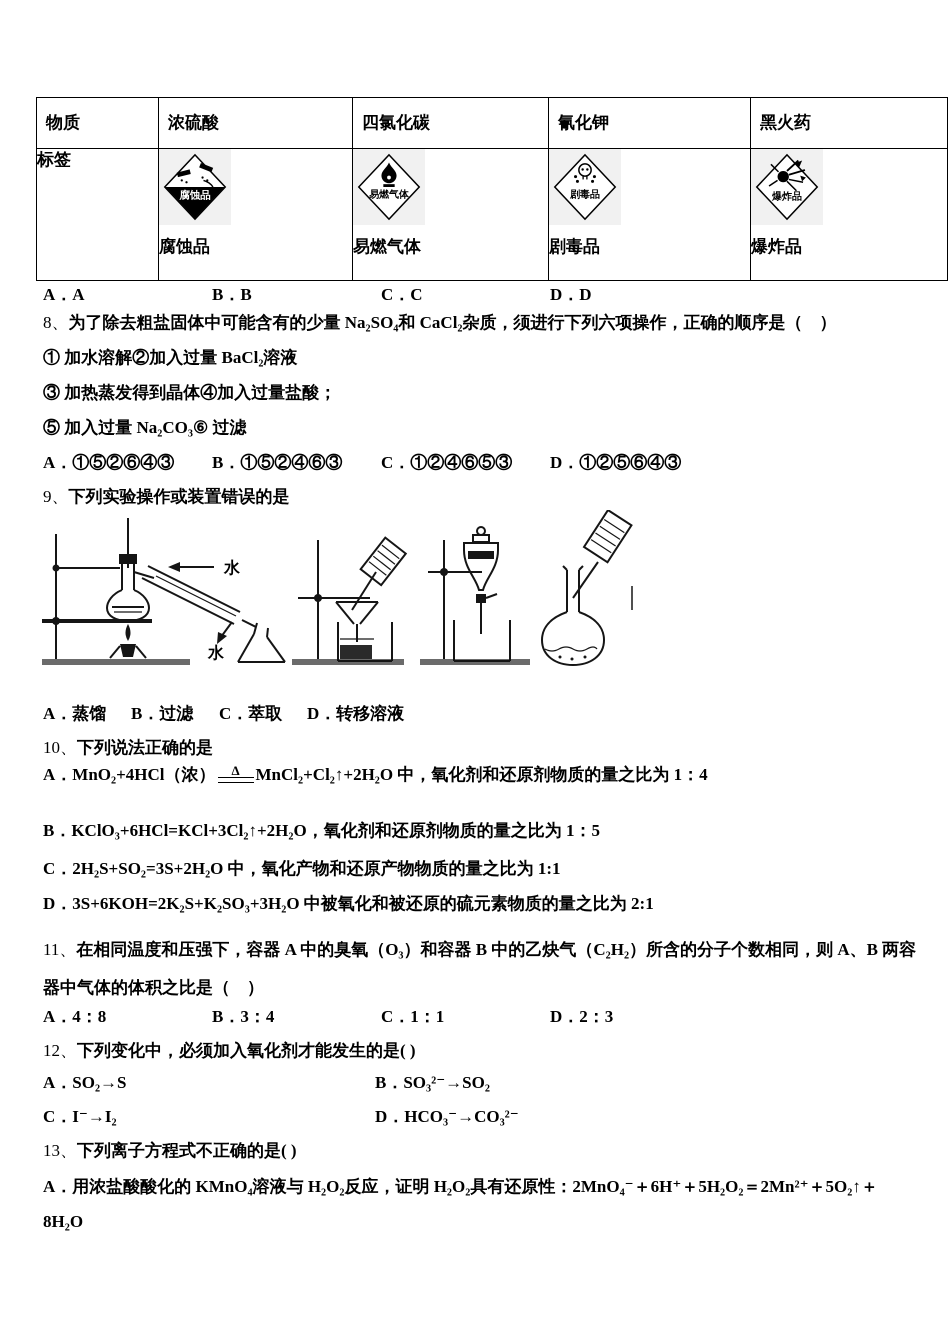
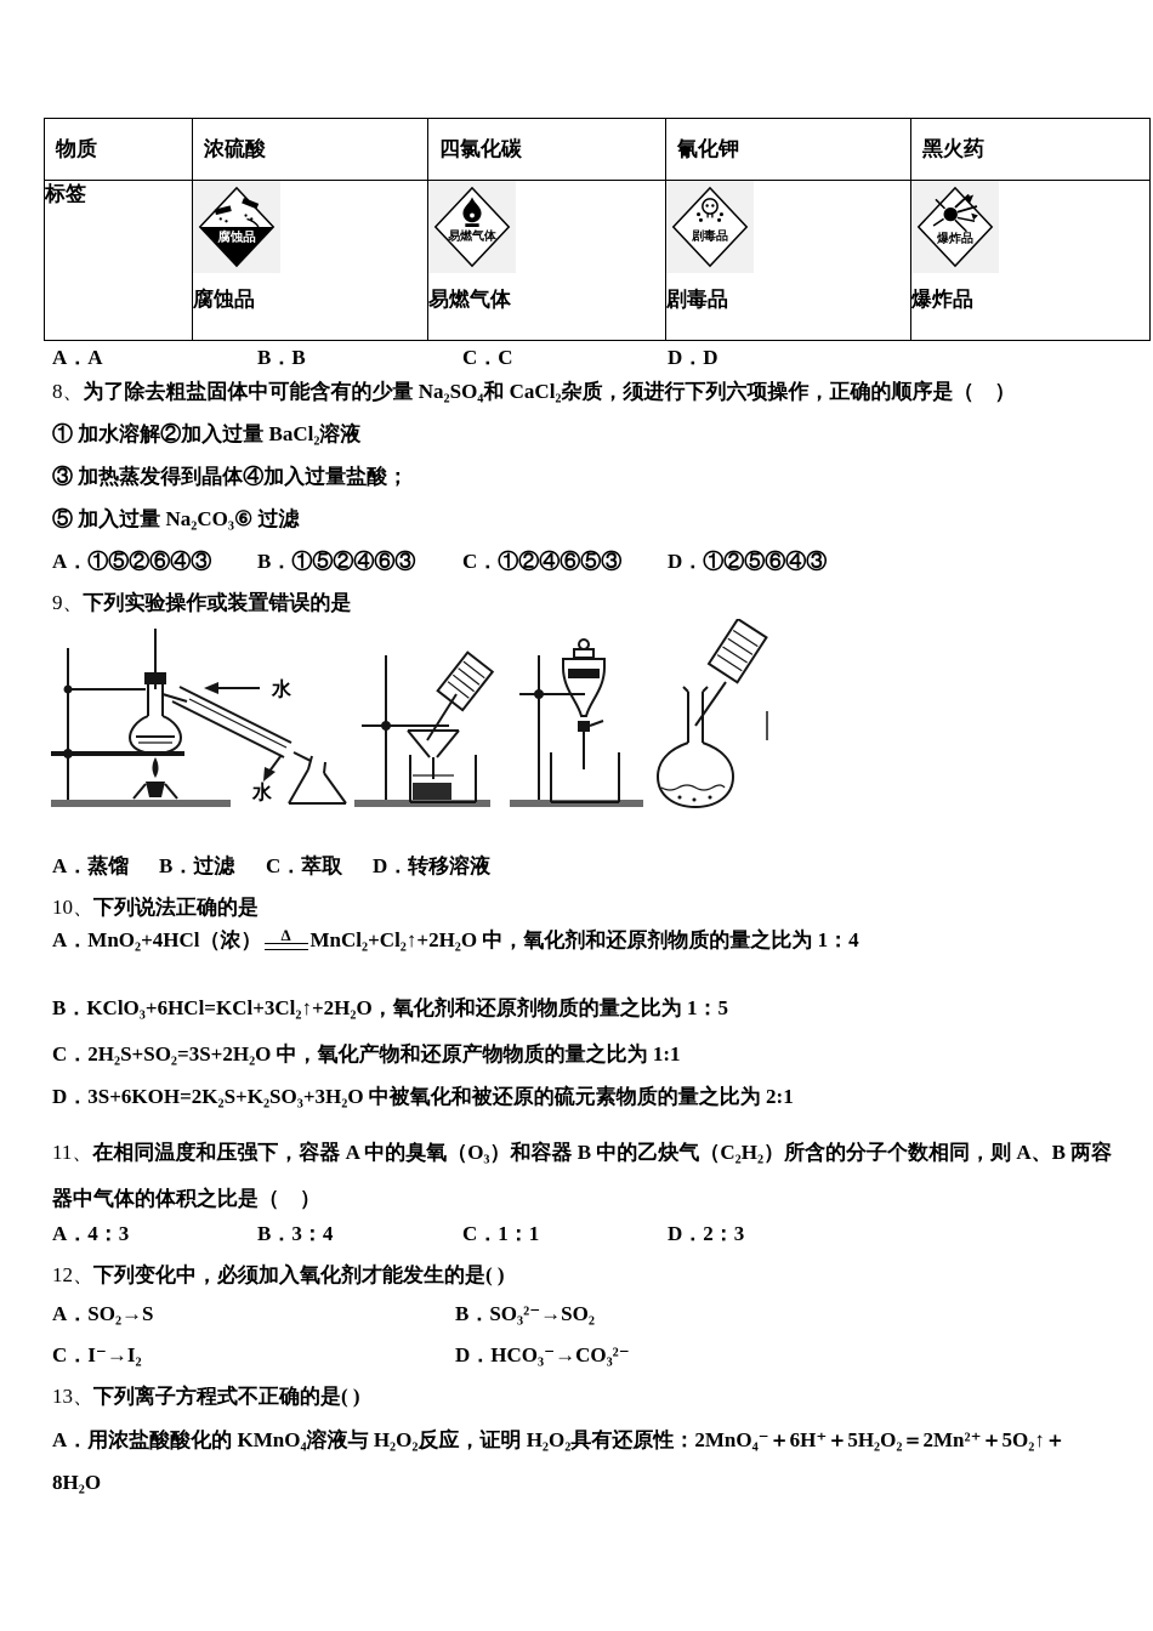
  物质	浓硫酸	四氯化碳	氰化钾	黑火药
  标签	腐蚀品 腐蚀品	易燃气体 易燃气体	剧毒品 剧毒品	爆炸品 爆炸品
  A．A
  B．B
  C．C
  D．D
  8、为了除去粗盐固体中可能含有的少量 Na₂SO₄和 CaCl₂杂质，须进行下列六项操作，正确的顺序是（ ）
  ① 加水溶解②加入过量 BaCl₂溶液
  ③ 加热蒸发得到晶体④加入过量盐酸；
  ⑤ 加入过量 Na₂CO₃⑥ 过滤
  A．①⑤②⑥④③
  B．①⑤②④⑥③
  C．①②④⑥⑤③
  D．①②⑤⑥④③
  9、下列实验操作或装置错误的是
  水
  水
  A．蒸馏
  B．过滤
  C．萃取
  D．转移溶液
  10、下列说法正确的是
  A．MnO₂+4HCl（浓）
  Δ
  MnCl₂+Cl₂↑+2H₂O 中，氧化剂和还原剂物质的量之比为 1：4
  B．KClO₃+6HCl=KCl+3Cl₂↑+2H₂O，氧化剂和还原剂物质的量之比为 1：5
  C．2H₂S+SO₂=3S+2H₂O 中，氧化产物和还原产物物质的量之比为 1:1
  D．3S+6KOH=2K₂S+K₂SO₃+3H₂O 中被氧化和被还原的硫元素物质的量之比为 2:1
  11、在相同温度和压强下，容器 A 中的臭氧（O₃）和容器 B 中的乙炔气（C₂H₂）所含的分子个数相同，则 A、B 两容器中气体的体积之比是（ ）
- A．4：8
+ A．4：3
  B．3：4
  C．1：1
  D．2：3
  12、下列变化中，必须加入氧化剂才能发生的是( )
  A．SO₂→S
  B．SO₃²⁻→SO₂
  C．I⁻→I₂
  D．HCO₃⁻→CO₃²⁻
  13、下列离子方程式不正确的是( )
  A．用浓盐酸酸化的 KMnO₄溶液与 H₂O₂反应，证明 H₂O₂具有还原性：2MnO₄⁻＋6H⁺＋5H₂O₂＝2Mn²⁺＋5O₂↑＋
  8H₂O
